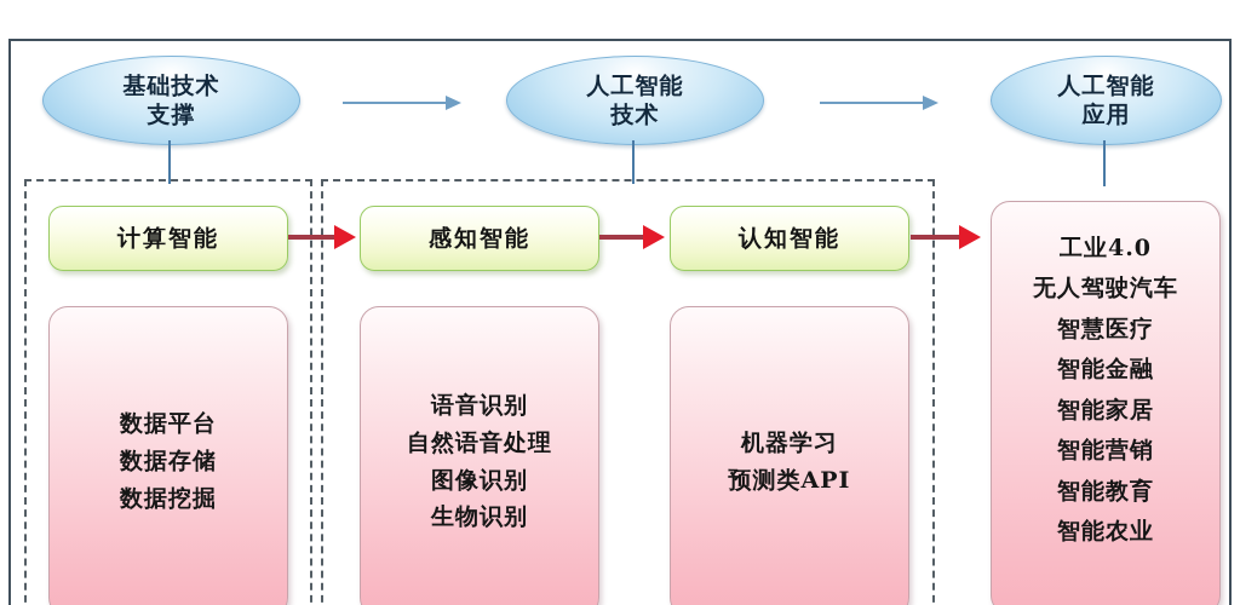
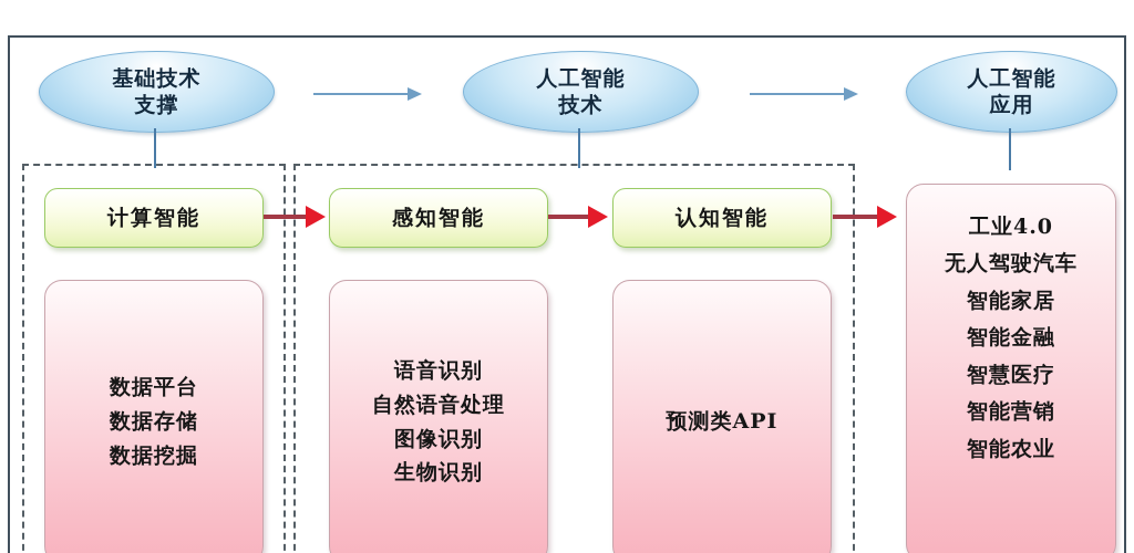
  基础技术
  支撑
  人工智能
  技术
  人工智能
  应用
  计算智能
  感知智能
  认知智能
  数据平台
  数据存储
  数据挖掘
  语音识别
  自然语音处理
  图像识别
  生物识别
- 机器学习
  预测类API
  工业4.0
  无人驾驶汽车
- 智慧医疗
+ 智能家居
  智能金融
- 智能家居
+ 智慧医疗
  智能营销
- 智能教育
  智能农业
